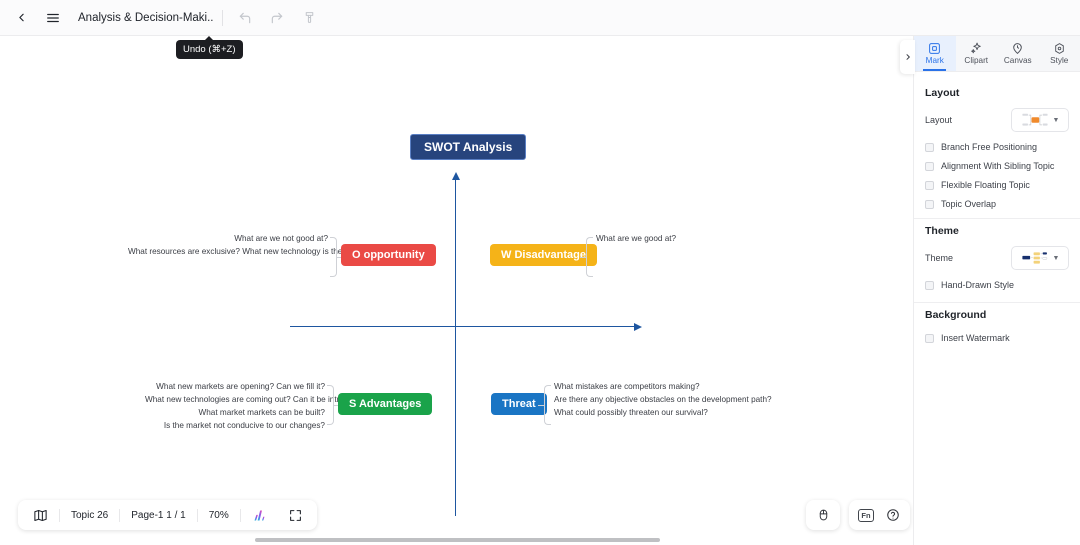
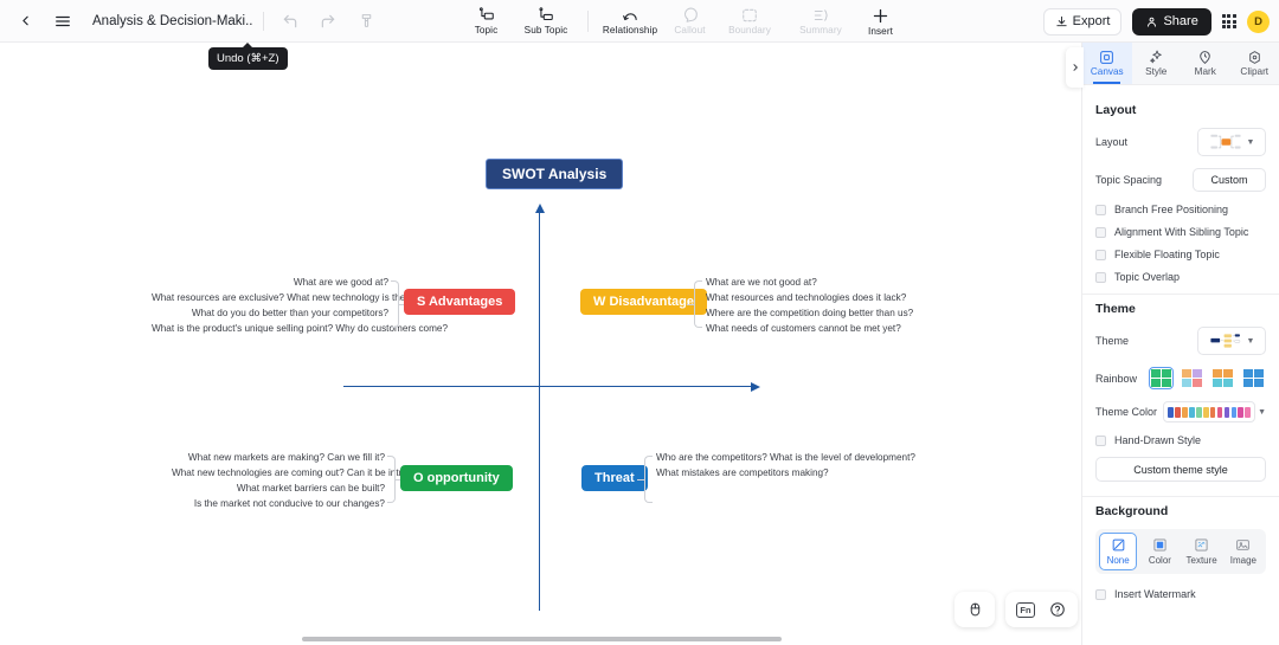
  Analysis & Decision-Maki..
+ Topic
+ Sub Topic
+ Relationship
+ Callout
+ Boundary
+ Summary
+ Insert
+ Export
+ Share
+ D
  Undo (⌘+Z)
  SWOT Analysis
- What are we not good at?
+ What are we good at?
  What resources are exclusive? What new technology is
+ What do you do better than your competitors?
+ What is the product's unique selling point? Why do customers come?
- O opportunity
+ S Advantages
  W Disadvantage
- What are we good at?
+ What are we not good at?
+ What resources and technologies does it lack?
+ Where are the competition doing better than us?
+ What needs of customers cannot be met yet?
- What new markets are opening? Can we fill it?
+ What new markets are making? Can we fill it?
  What new technologies are coming out? Can it bet
- What market markets can be built?
+ What market barriers can be built?
  Is the market not conducive to our changes?
- S Advantages
+ O opportunity
  Threat
+ Who are the competitors? What is the level of development?
  What mistakes are competitors making?
- Are there any objective obstacles on the development path?
- What could possibly threaten our survival?
- Topic 26
- Page-1 1 / 1
- 70%
  Fn
- Mark
+ Canvas
- Clipart
+ Style
- Canvas
+ Mark
- Style
+ Clipart
  Layout
  Layout
+ Topic Spacing
+ Custom
  Branch Free Positioning
  Alignment With Sibling Topic
  Flexible Floating Topic
  Topic Overlap
  Theme
  Theme
+ Rainbow
+ Theme Color
  Hand-Drawn Style
+ Custom theme style
  Background
+ None
+ Color
+ Texture
+ Image
  Insert Watermark
